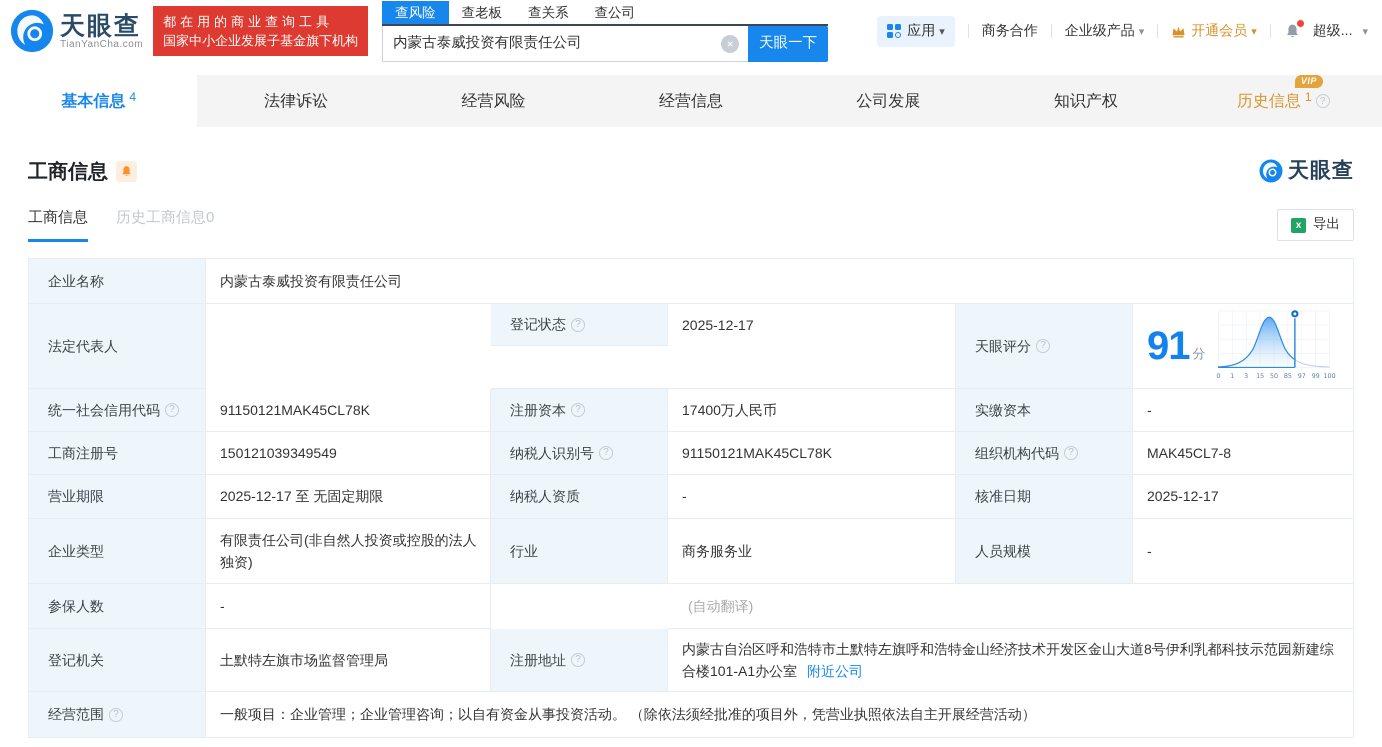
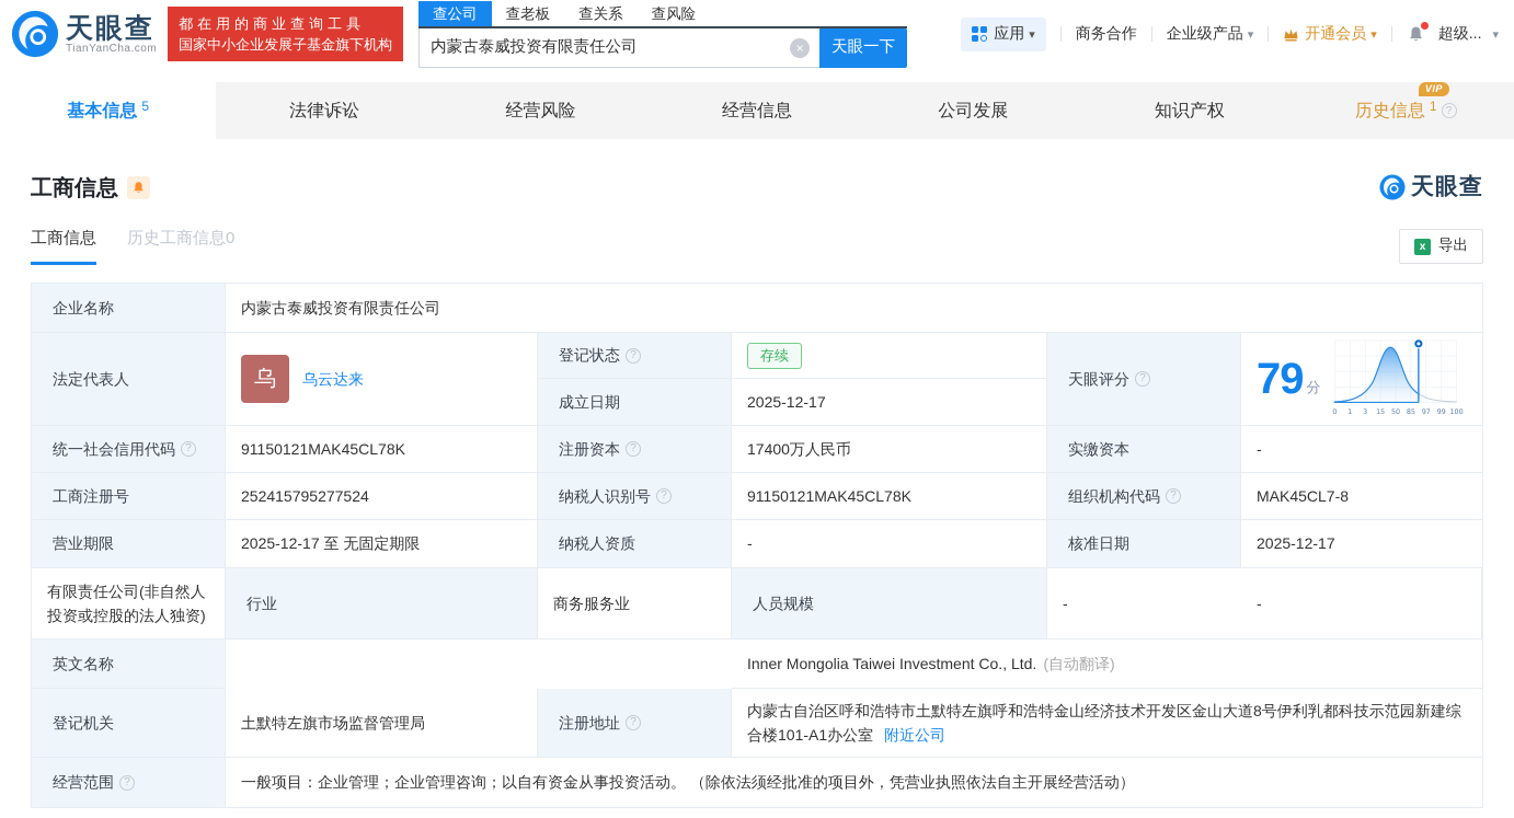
  天眼查
  TianYanCha.com
  都在用的商业查询工具
  国家中小企业发展子基金旗下机构
- 查风险
+ 查公司
  查老板
  查关系
- 查公司
+ 查风险
  内蒙古泰威投资有限责任公司
  ×
  天眼一下
  应用
  ▾
  商务合作
  企业级产品
  ▾
  开通会员
  ▾
  超级...
  ▾
  基本信息
- 4
+ 5
  法律诉讼
  经营风险
  经营信息
  公司发展
  知识产权
  历史信息
  VIP
  1
  ?
  工商信息
  天眼查
  工商信息
  历史工商信息0
  x
  导出
  企业名称
  内蒙古泰威投资有限责任公司
  法定代表人
+ 乌
+ 乌云达来
  登记状态
  ?
+ 存续
+ 成立日期
  2025-12-17
  天眼评分
  ?
- 91
+ 79
  分
  统一社会信用代码
  ?
  91150121MAK45CL78K
  注册资本
  ?
  17400万人民币
  实缴资本
  -
  工商注册号
- 150121039349549
+ 252415795277524
  纳税人识别号
  ?
  91150121MAK45CL78K
  组织机构代码
  ?
  MAK45CL7-8
  营业期限
  2025-12-17 至 无固定期限
  纳税人资质
  -
  核准日期
  2025-12-17
- 企业类型
  有限责任公司(非自然人投资或控股的法人独资)
  行业
  商务服务业
  人员规模
  -
- 参保人数
  -
+ 英文名称
+ Inner Mongolia Taiwei Investment Co., Ltd.
  (自动翻译)
  登记机关
  土默特左旗市场监督管理局
  注册地址
  ?
  内蒙古自治区呼和浩特市土默特左旗呼和浩特金山经济技术开发区金山大道8号伊利乳都科技示范园新建综合楼101-A1办公室 附近公司
  经营范围
  ?
  一般项目：企业管理；企业管理咨询；以自有资金从事投资活动。 （除依法须经批准的项目外，凭营业执照依法自主开展经营活动）
